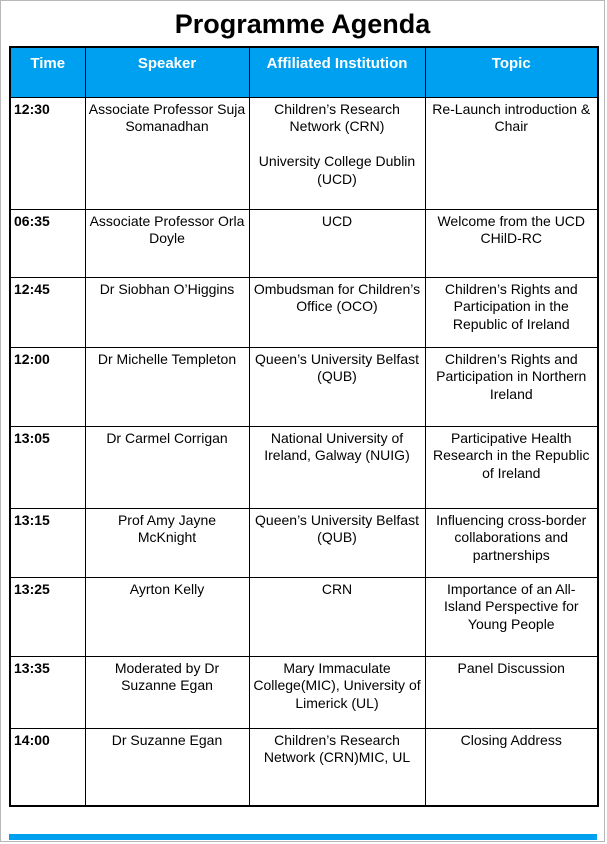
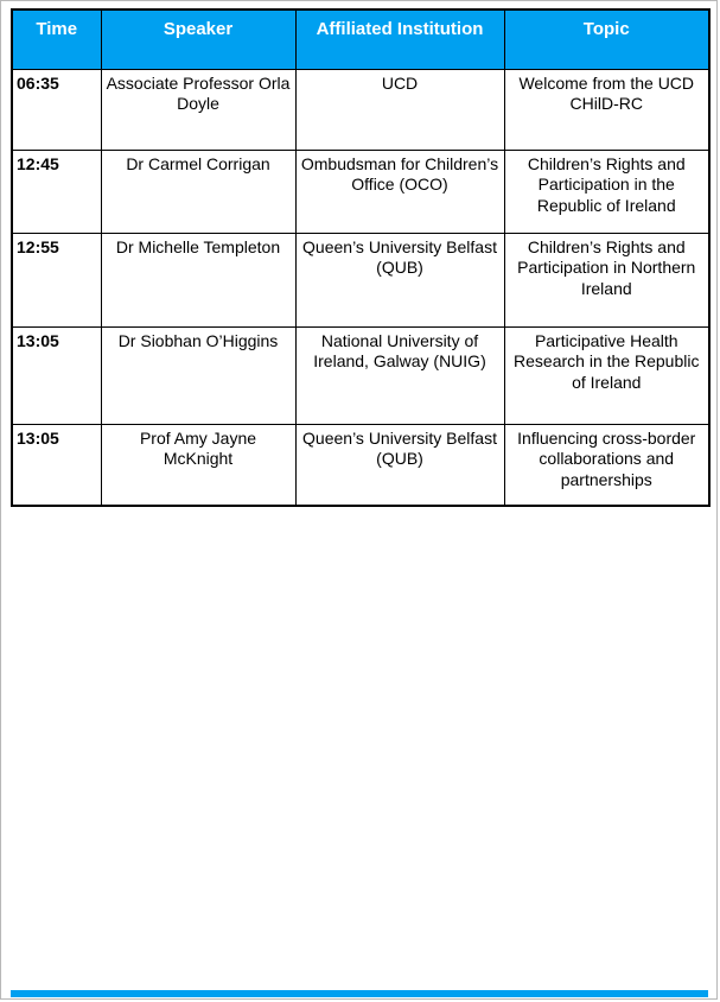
- Programme Agenda
  Time	Speaker	Affiliated Institution	Topic
- 12:30	Associate Professor Suja Somanadhan	Children’s Research Network (CRN) University College Dublin (UCD)	Re-Launch introduction & Chair
  06:35	Associate Professor Orla Doyle	UCD	Welcome from the UCD CHilD-RC
- 12:45	Dr Siobhan O’Higgins	Ombudsman for Children’s Office (OCO)	Children’s Rights and Participation in the Republic of Ireland
+ 12:45	Dr Carmel Corrigan	Ombudsman for Children’s Office (OCO)	Children’s Rights and Participation in the Republic of Ireland
- 12:00	Dr Michelle Templeton	Queen’s University Belfast (QUB)	Children’s Rights and Participation in Northern Ireland
+ 12:55	Dr Michelle Templeton	Queen’s University Belfast (QUB)	Children’s Rights and Participation in Northern Ireland
- 13:05	Dr Carmel Corrigan	National University of Ireland, Galway (NUIG)	Participative Health Research in the Republic of Ireland
+ 13:05	Dr Siobhan O’Higgins	National University of Ireland, Galway (NUIG)	Participative Health Research in the Republic of Ireland
- 13:15	Prof Amy Jayne McKnight	Queen’s University Belfast (QUB)	Influencing cross-border collaborations and partnerships
+ 13:05	Prof Amy Jayne McKnight	Queen’s University Belfast (QUB)	Influencing cross-border collaborations and partnerships
- 13:25	Ayrton Kelly	CRN	Importance of an All-Island Perspective for Young People
- 13:35	Moderated by Dr Suzanne Egan	Mary Immaculate College(MIC), University of Limerick (UL)	Panel Discussion
- 14:00	Dr Suzanne Egan	Children’s Research Network (CRN)MIC, UL	Closing Address
